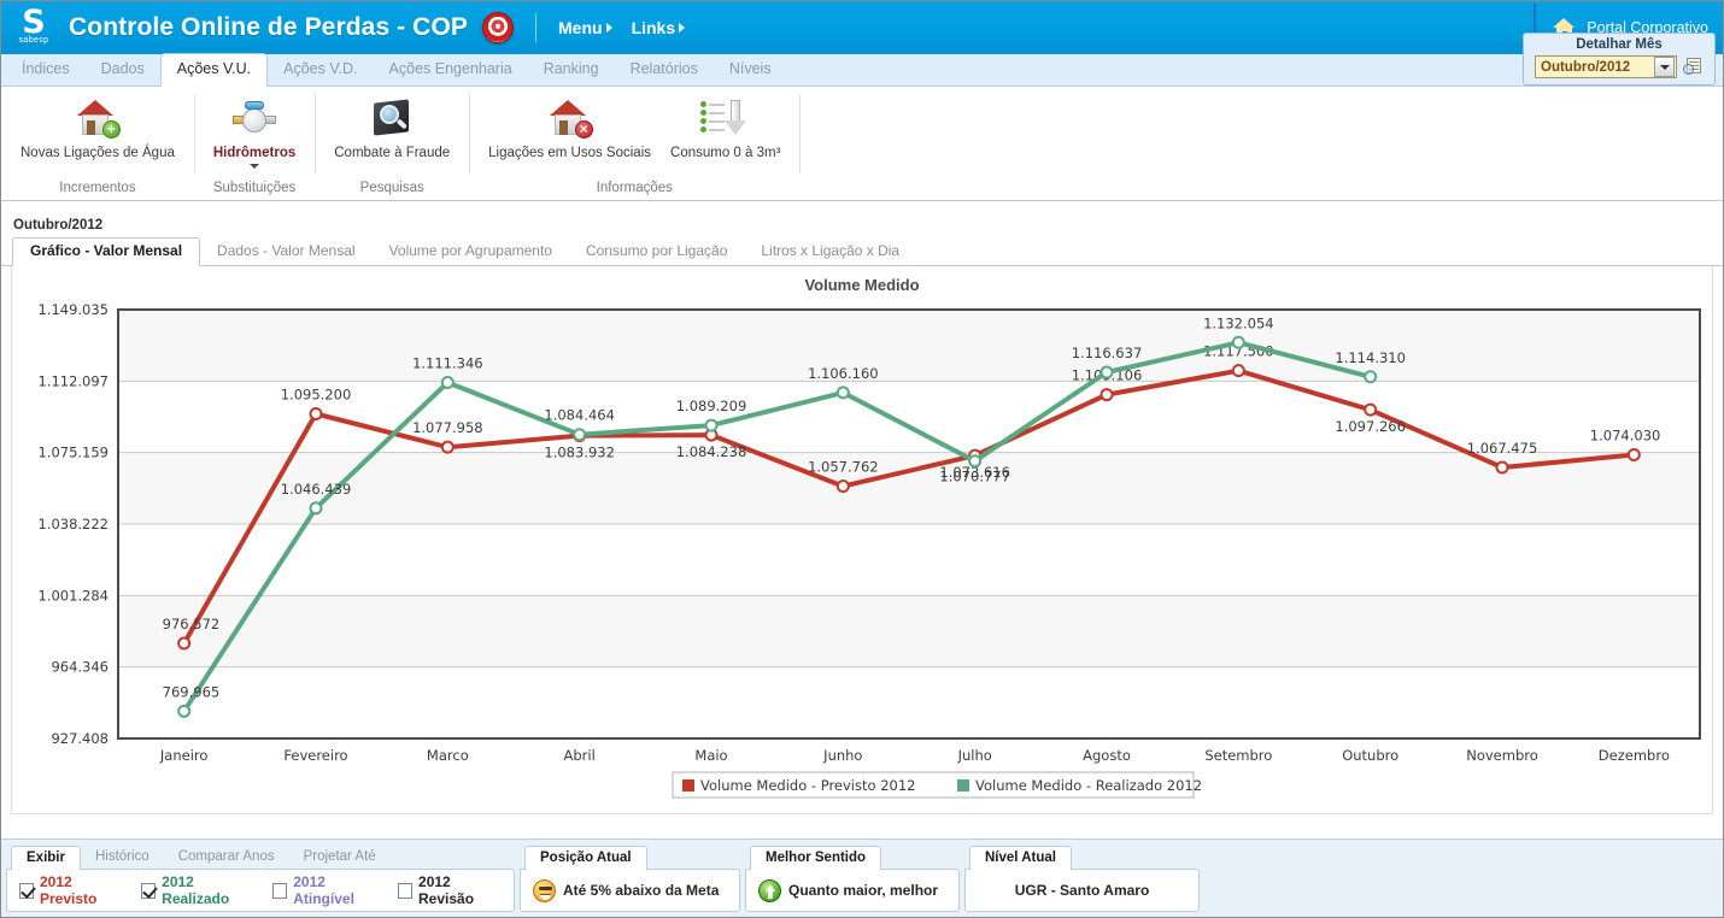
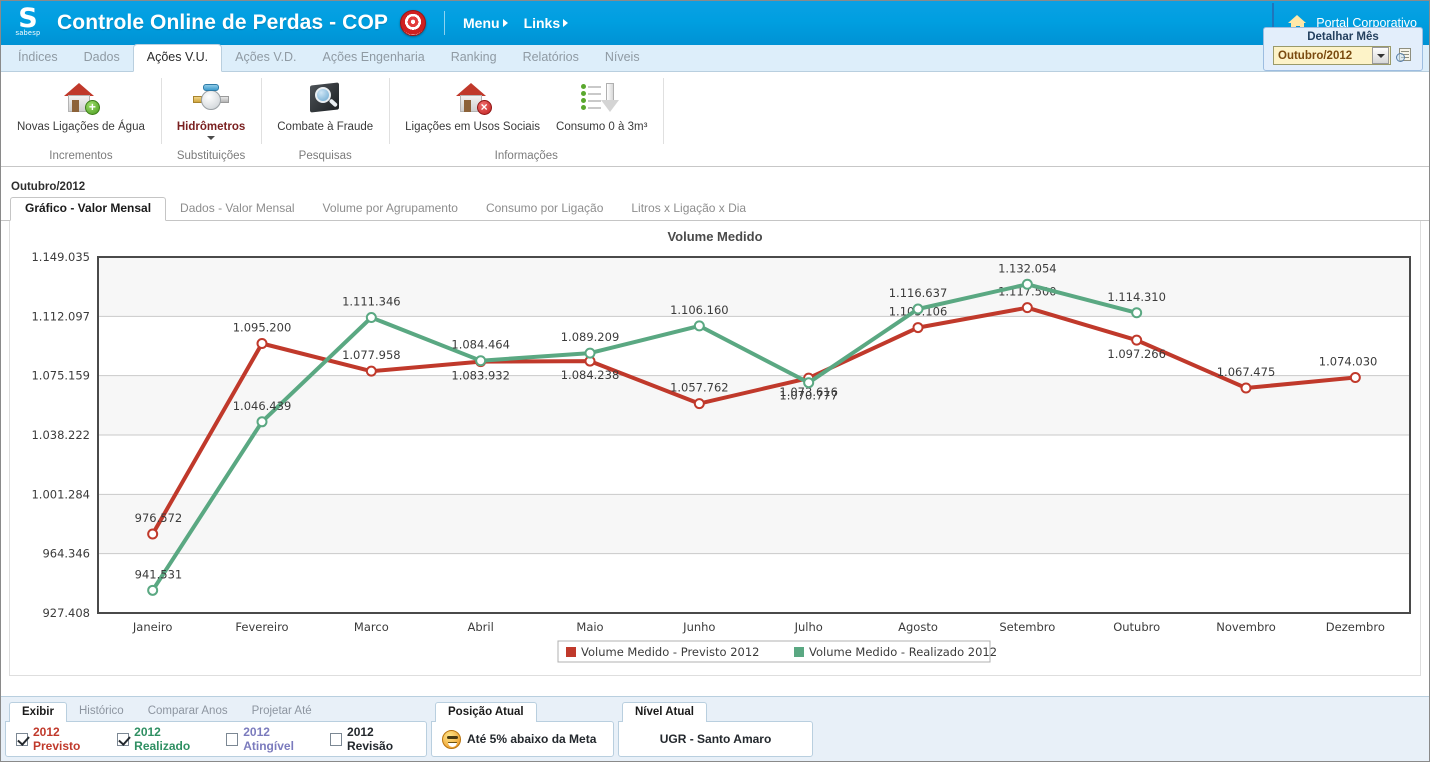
  S
  Controle Online de Perdas - COP
  Menu
  Links
  Portal Corporativo
  Índices
  Dados
  Ações V.U.
  Ações V.D.
  Ações Engenharia
  Ranking
  Relatórios
  Níveis
  +
  Novas Ligações de Água
  Incrementos
  Hidrômetros
  Substituições
  Combate à Fraude
  Pesquisas
  ×
  Ligações em Usos Sociais
  Consumo 0 à 3m³
  Informações
  Detalhar Mês
  Outubro/2012
  Outubro/2012
  Gráfico - Valor Mensal
  Dados - Valor Mensal
  Volume por Agrupamento
  Consumo por Ligação
  Litros x Ligação x Dia
  Volume Medido
  1.149.035
  1.112.097
  1.075.159
  1.038.222
  1.001.284
  964.346
  927.408
  Janeiro
  Fevereiro
  Marco
  Abril
  Maio
  Junho
  Julho
  Agosto
  Setembro
  Outubro
  Novembro
  Dezembro
  976.572
  1.095.200
  1.077.958
  1.083.932
  1.084.238
  1.057.762
  1.073.616
  1.1.106
  .117.50
  1.097.266
  1.067.475
  1.074.030
- 769.965
+ 941.531
  1.046.439
  1.111.346
  1.084.464
  1.089.209
  1.106.160
  1.070.777
  1.116.637
  1.132.054
  1.114.310
  Volume Medido - Previsto 2012
  Volume Medido - Realizado 2012
  Exibir
  Histórico
  Comparar Anos
  Projetar Até
  2012 Previsto
  2012 Realizado
  2012 Atingível
  2012 Revisão
  Posição Atual
  Até 5% abaixo da Meta
- Melhor Sentido
- Quanto maior, melhor
  Nível Atual
  UGR - Santo Amaro
